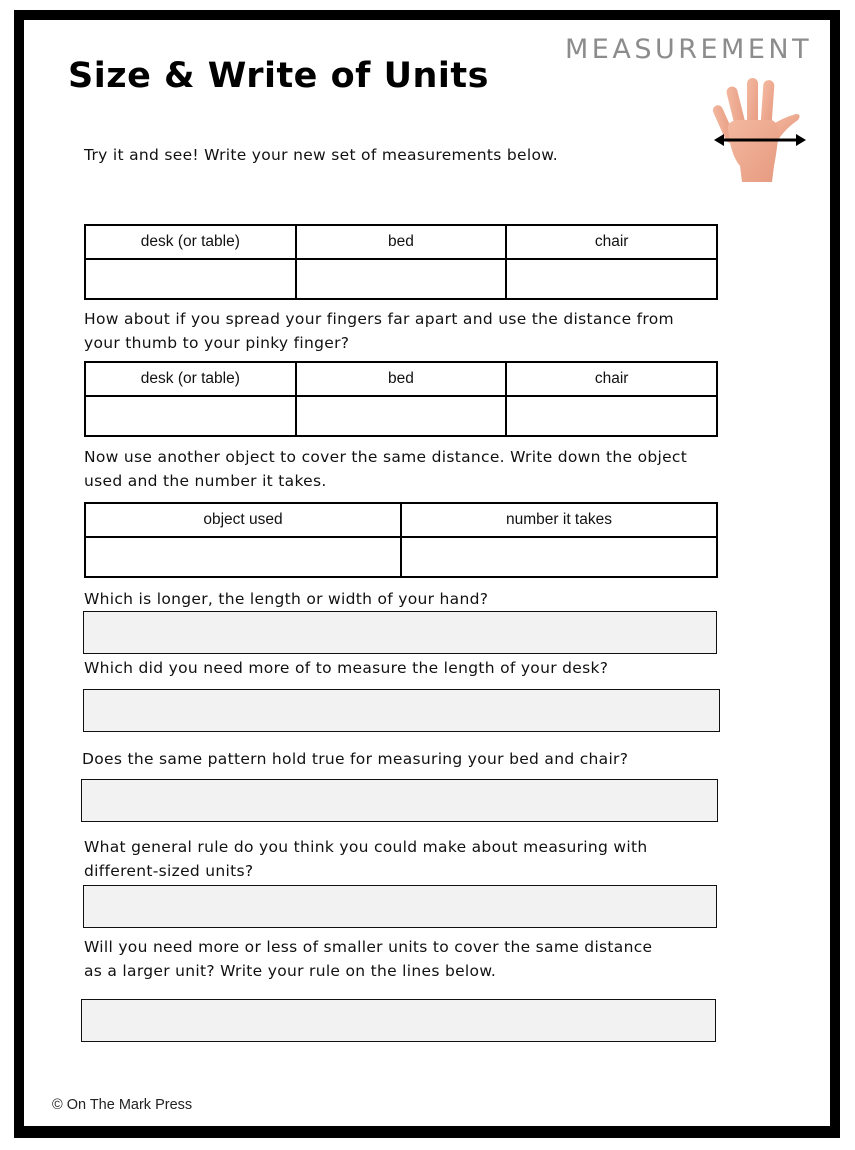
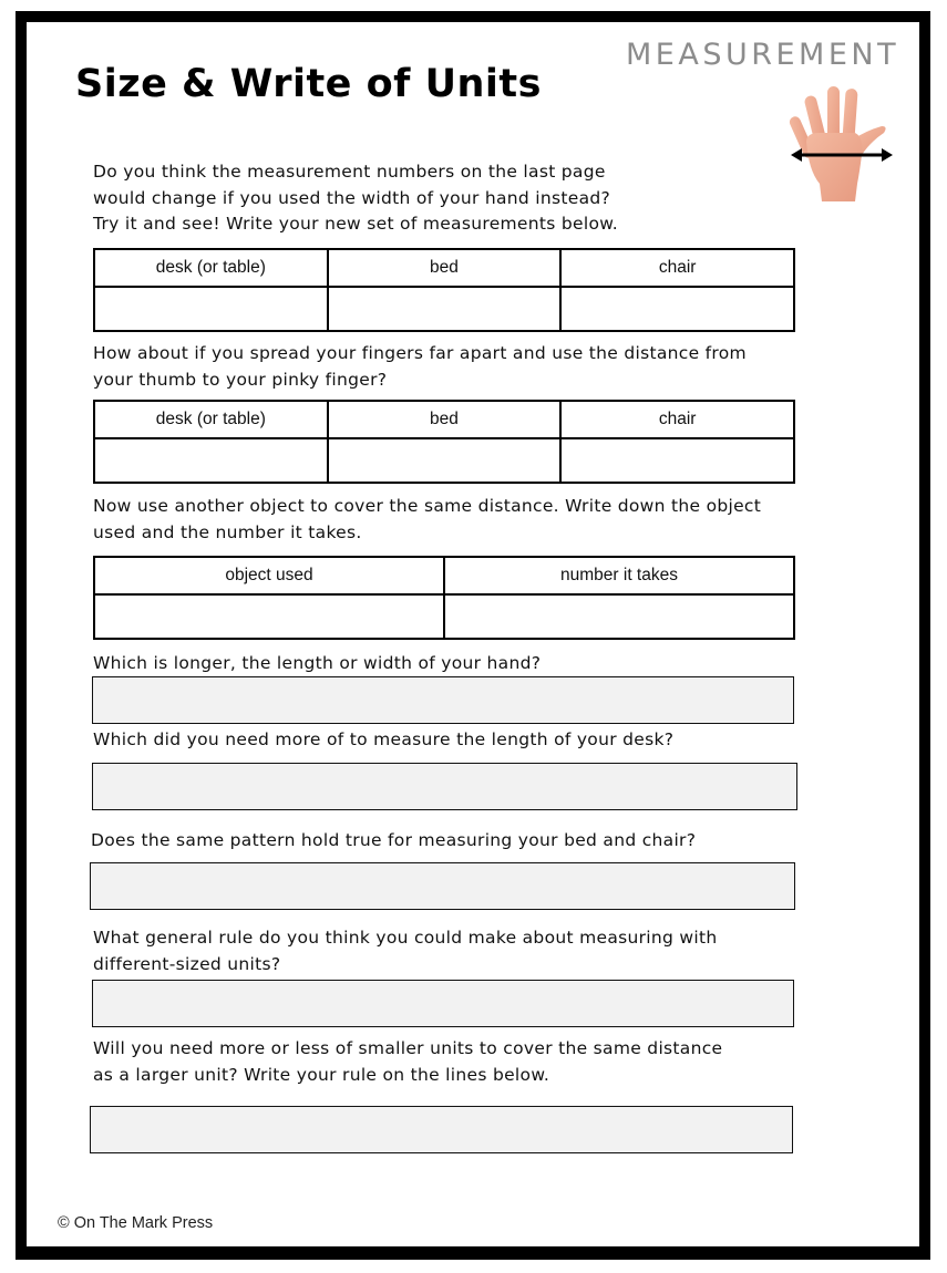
  MEASUREMENT
  Size & Write of Units
+ Do you think the measurement numbers on the last page
+ would change if you used the width of your hand instead?
  Try it and see! Write your new set of measurements below.
  desk (or table)	bed	chair
  How about if you spread your fingers far apart and use the distance from
  your thumb to your pinky finger?
  desk (or table)	bed	chair
  Now use another object to cover the same distance. Write down the object
  used and the number it takes.
  object used	number it takes
  Which is longer, the length or width of your hand?
  Which did you need more of to measure the length of your desk?
  Does the same pattern hold true for measuring your bed and chair?
  What general rule do you think you could make about measuring with
  different-sized units?
  Will you need more or less of smaller units to cover the same distance
  as a larger unit? Write your rule on the lines below.
  © On The Mark Press
